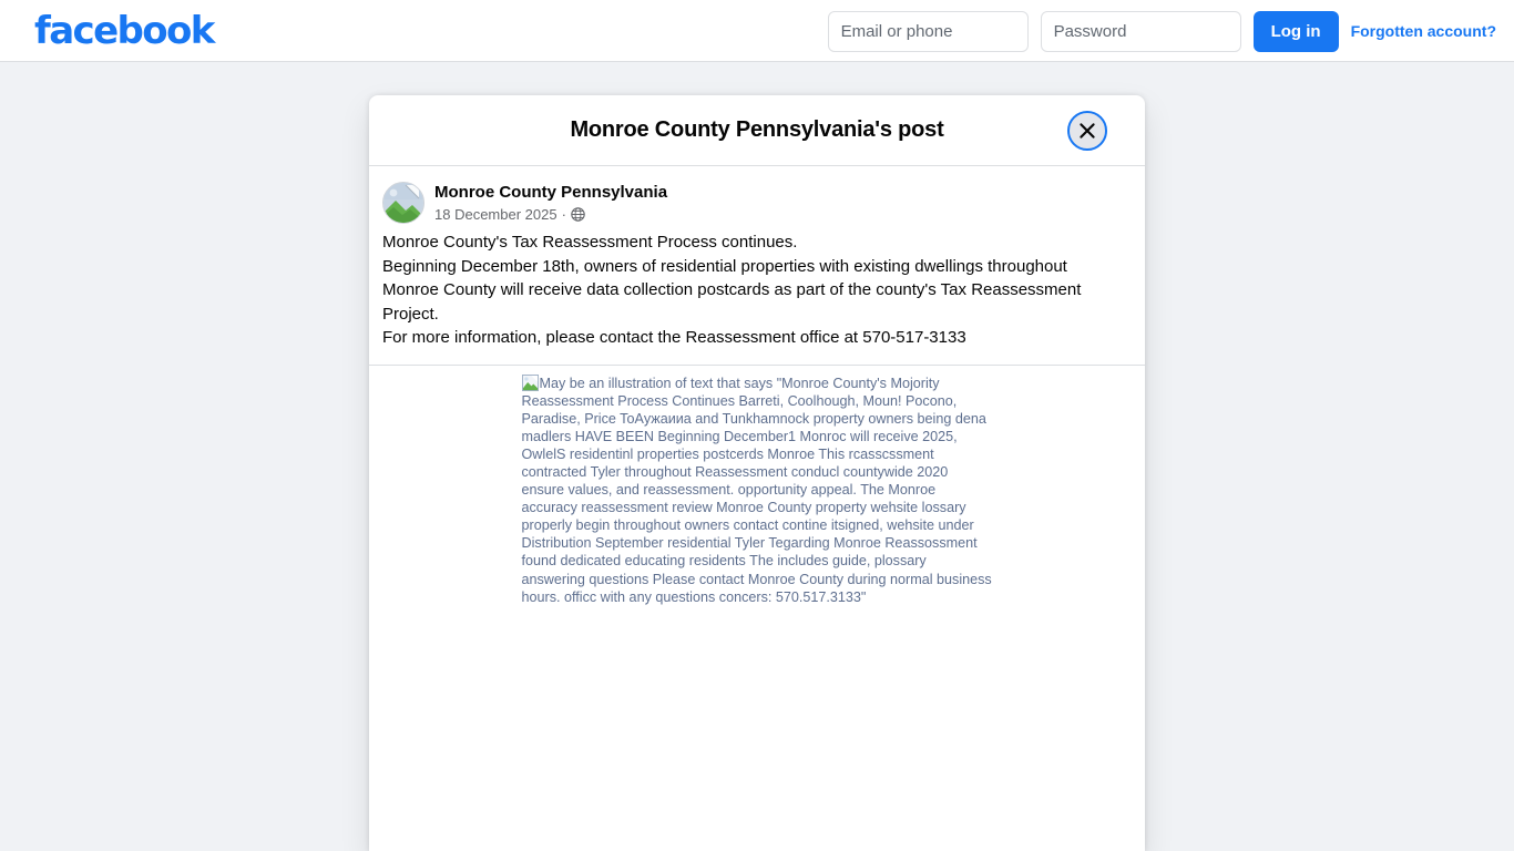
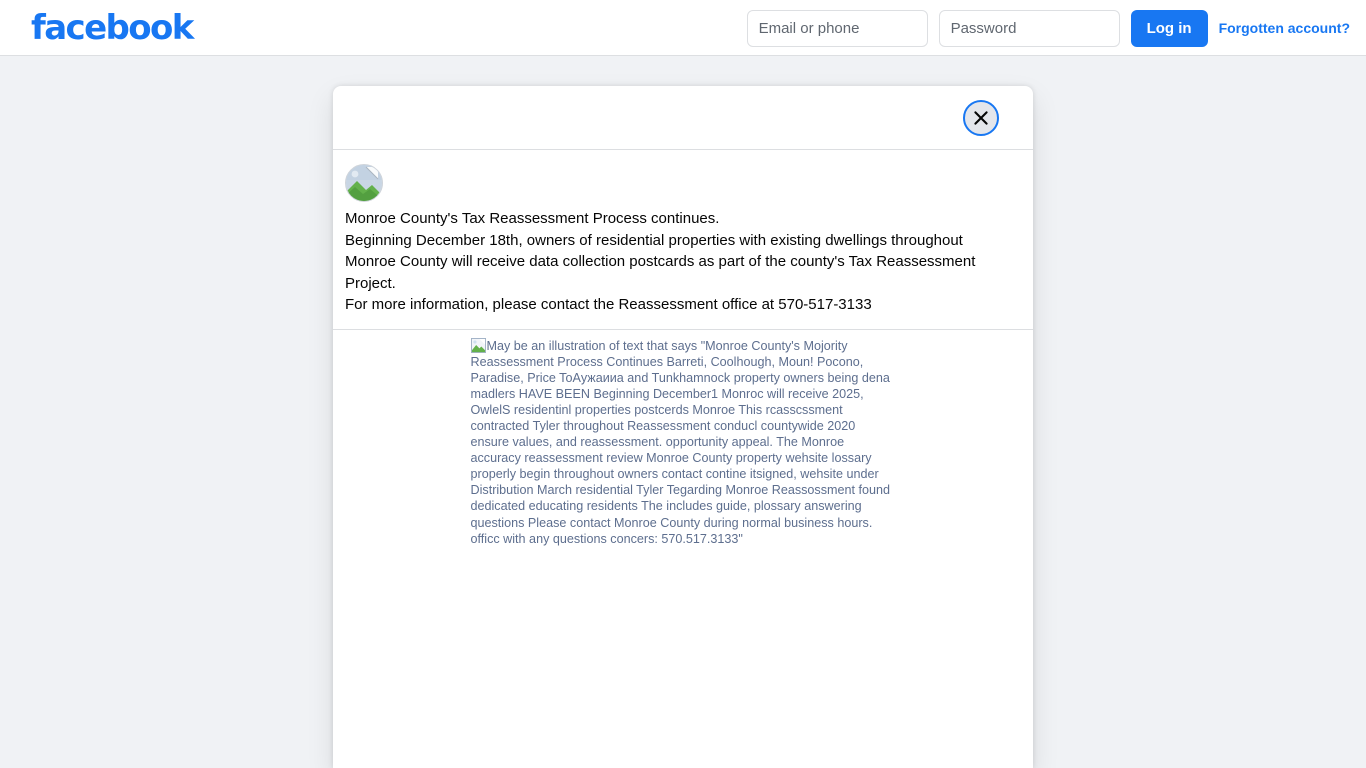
  facebook
  Email or phone
  Password
  Log in
  Forgotten account?
- Monroe County Pennsylvania's post
- Monroe County Pennsylvania
- 18 December 2025
- ·
  Monroe County's Tax Reassessment Process continues.
  Beginning December 18th, owners of residential properties with existing dwellings throughout
  Monroe County will receive data collection postcards as part of the county's Tax Reassessment Project.
  For more information, please contact the Reassessment office at 570-517-3133
- May be an illustration of text that says "Monroe County's Mojority Reassessment Process Continues Barreti, Coolhough, Moun! Pocono, Paradise, Price ToAужаииа and Tunkhamnock property owners being dena madlers HAVE BEEN Beginning December1 Monroc will receive 2025, OwlelS residentinl properties postcerds Monroe This rcasscssment contracted Tyler throughout Reassessment conducl countywide 2020 ensure values, and reassessment. opportunity appeal. The Monroe accuracy reassessment review Monroe County property wehsite lossary properly begin throughout owners contact contine itsigned, wehsite under Distribution September residential Tyler Tegarding Monroe Reassossment found dedicated educating residents The includes guide, plossary answering questions Please contact Monroe County during normal business hours. officc with any questions concers: 570.517.3133"
+ May be an illustration of text that says "Monroe County's Mojority Reassessment Process Continues Barreti, Coolhough, Moun! Pocono, Paradise, Price ToAужаииа and Tunkhamnock property owners being dena madlers HAVE BEEN Beginning December1 Monroc will receive 2025, OwlelS residentinl properties postcerds Monroe This rcasscssment contracted Tyler throughout Reassessment conducl countywide 2020 ensure values, and reassessment. opportunity appeal. The Monroe accuracy reassessment review Monroe County property wehsite lossary properly begin throughout owners contact contine itsigned, wehsite under Distribution March residential Tyler Tegarding Monroe Reassossment found dedicated educating residents The includes guide, plossary answering questions Please contact Monroe County during normal business hours. officc with any questions concers: 570.517.3133"
